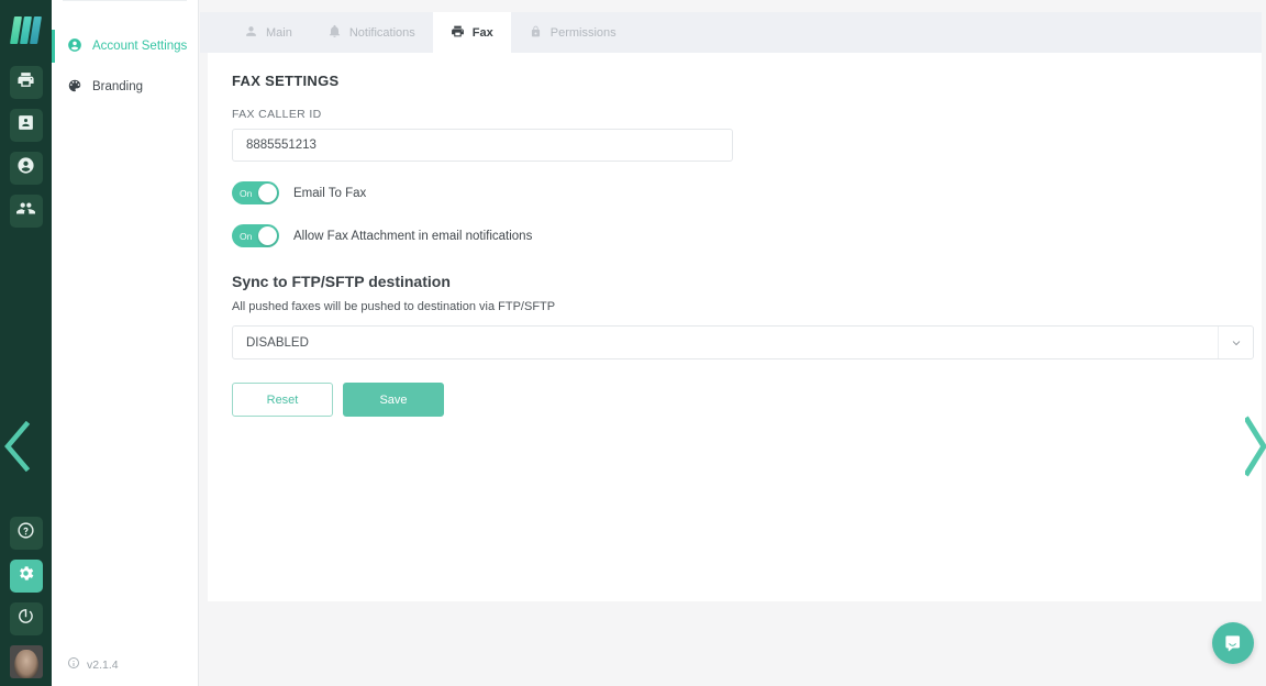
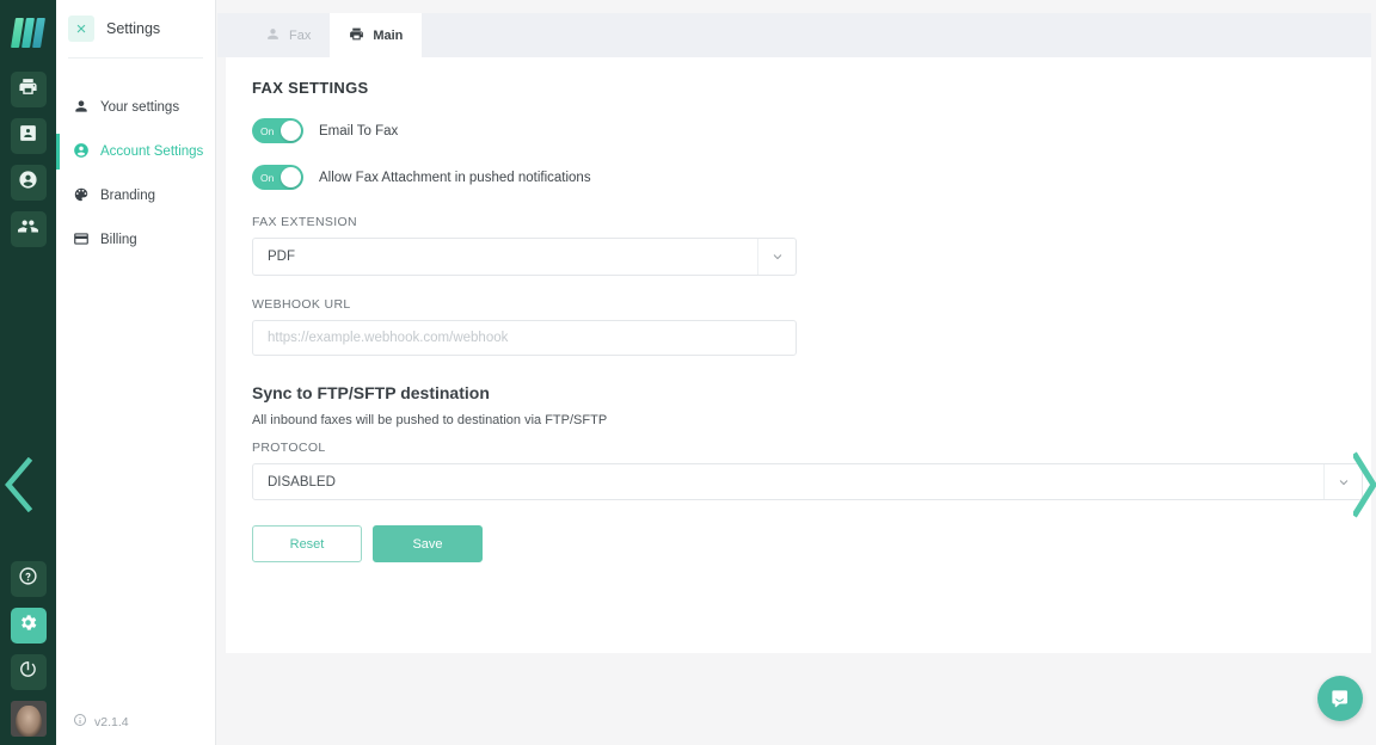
+ ×
+ Settings
+ Your settings
  Account Settings
  Branding
+ Billing
  v2.1.4
- Main
+ Fax
- Notifications
- Fax
+ Main
- Permissions
  FAX SETTINGS
- FAX CALLER ID
- 8885551213
  On
  Email To Fax
  On
- Allow Fax Attachment in email notifications
+ Allow Fax Attachment in pushed notifications
+ FAX EXTENSION
+ PDF
+ WEBHOOK URL
+ https://example.webhook.com/webhook
  Sync to FTP/SFTP destination
- All pushed faxes will be pushed to destination via FTP/SFTP
+ All inbound faxes will be pushed to destination via FTP/SFTP
+ PROTOCOL
  DISABLED
  Reset
  Save
